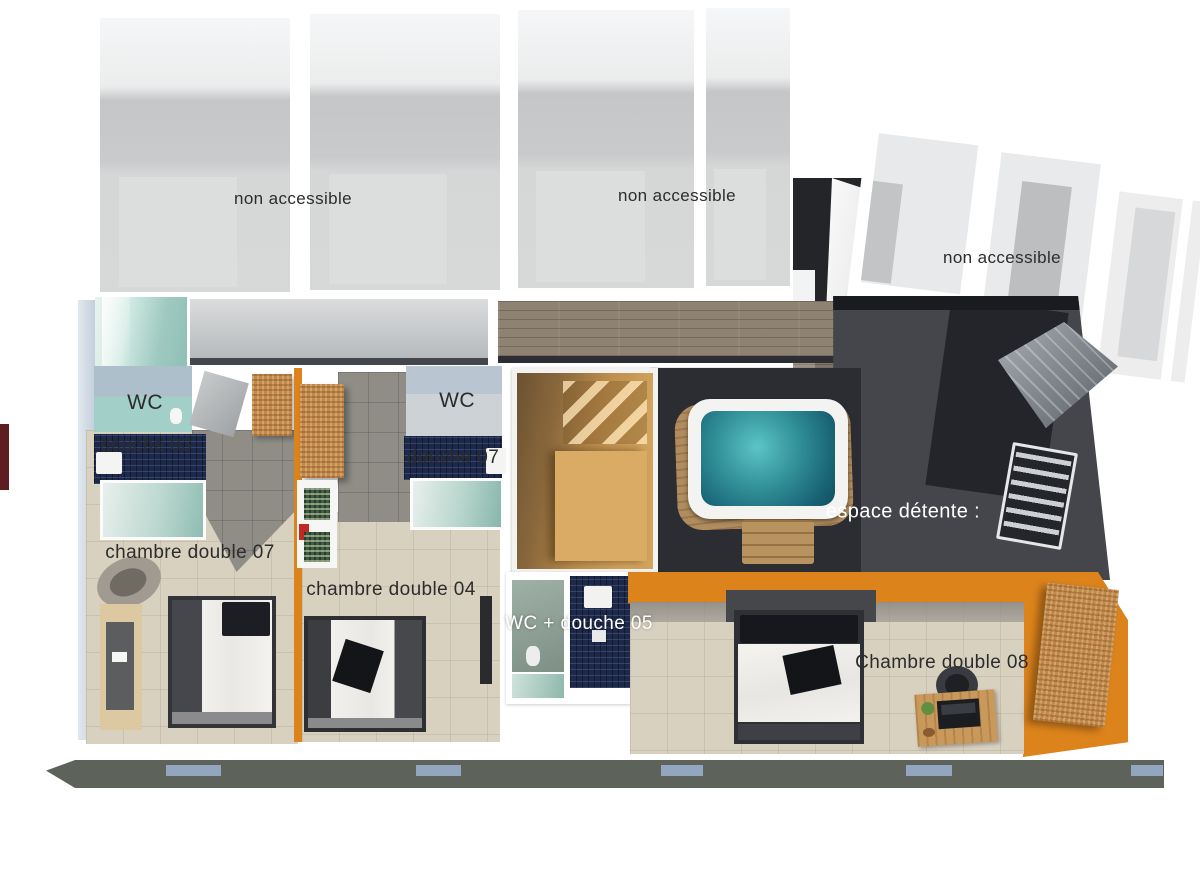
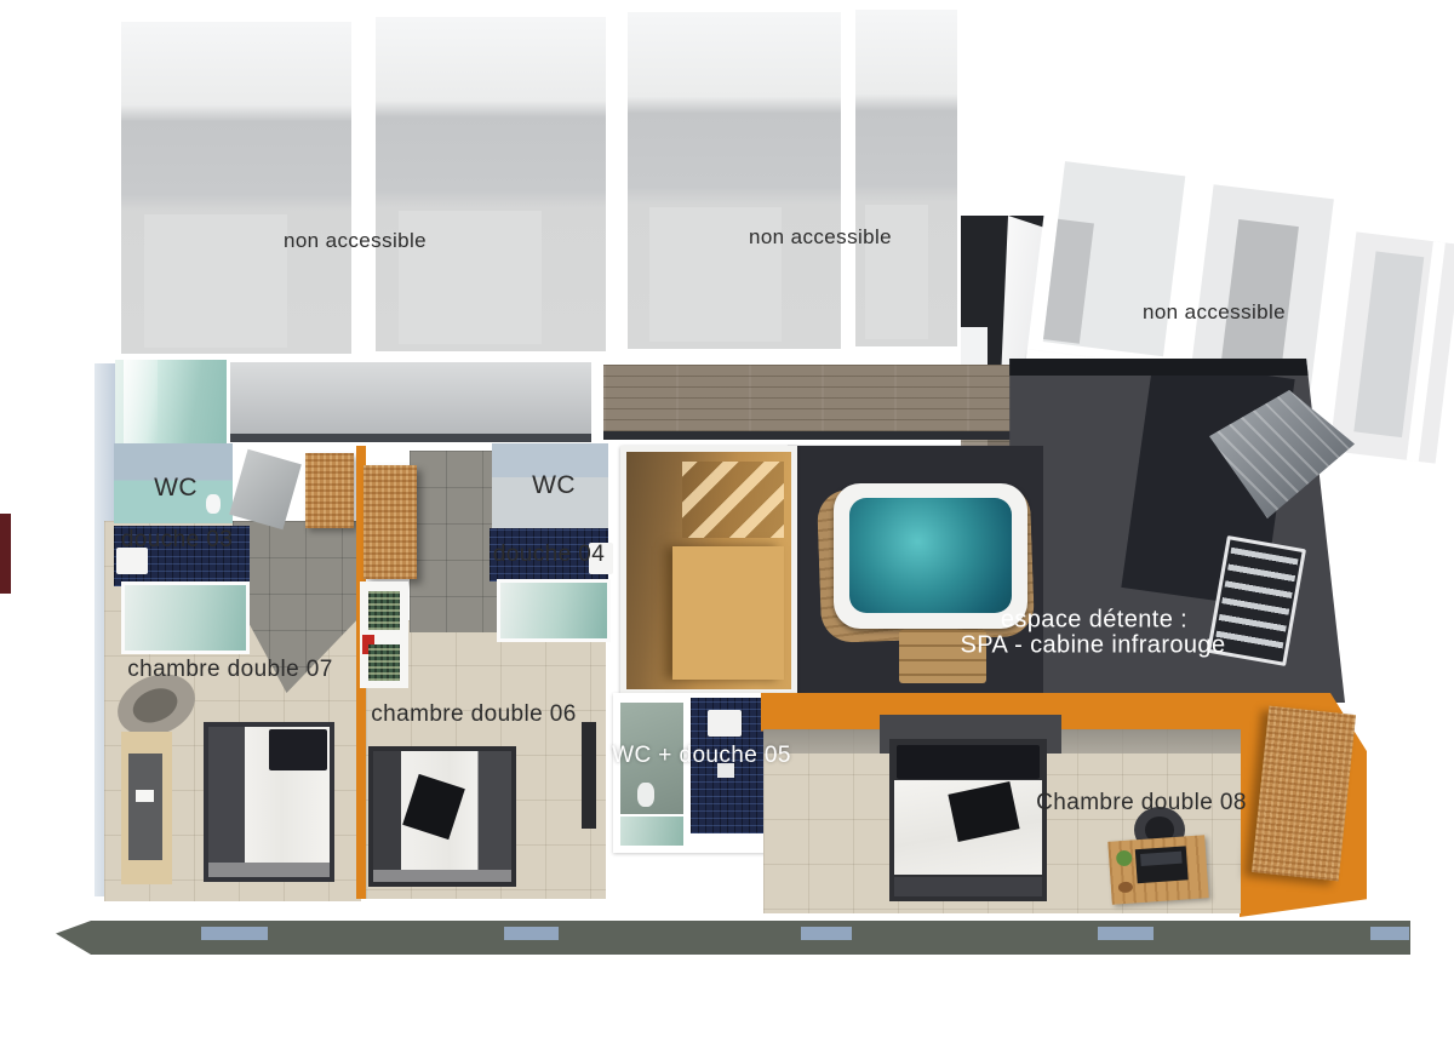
  non accessible
  non accessible
  non accessible
  WC
  douche 03
  chambre double 07
  WC
- douche 07
+ douche 04
- chambre double 04
+ chambre double 06
  WC + douche 05
  Chambre double 08
  espace détente :
+ SPA - cabine infrarouge
